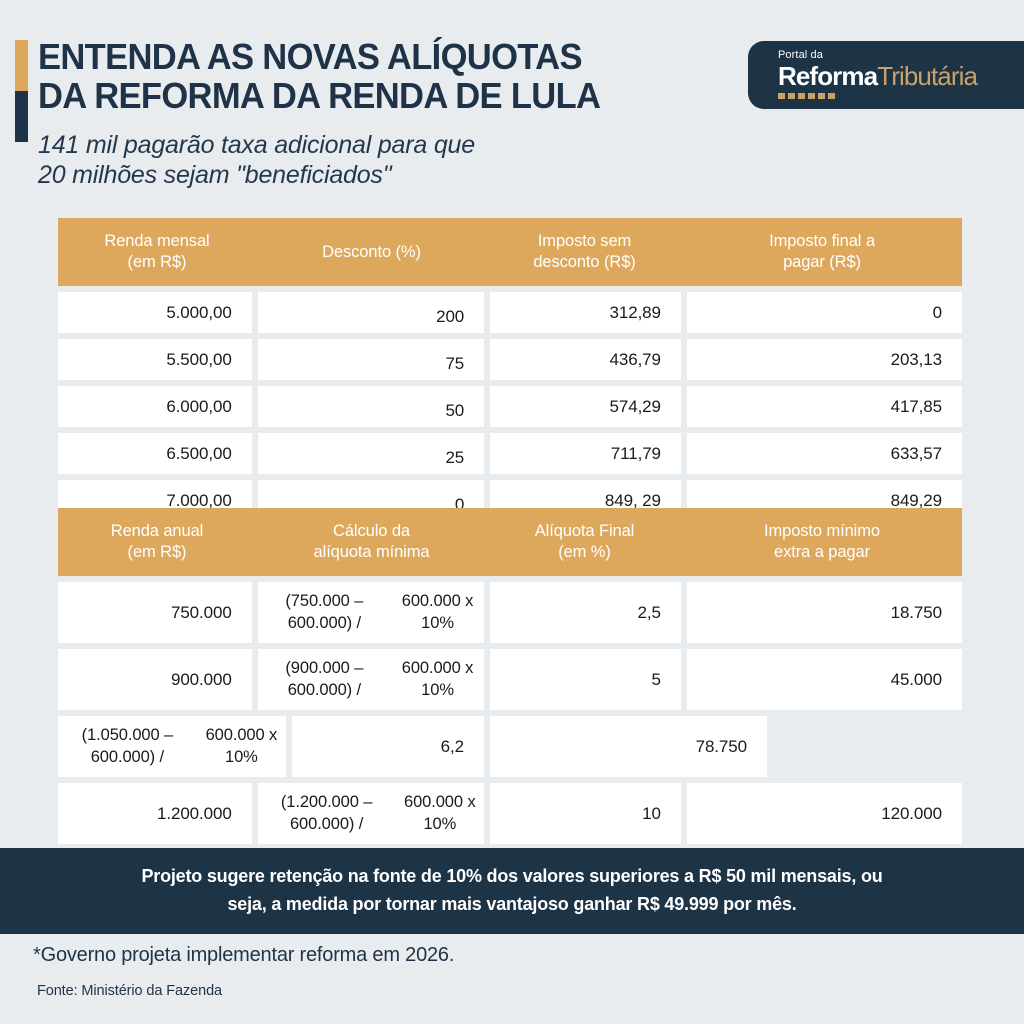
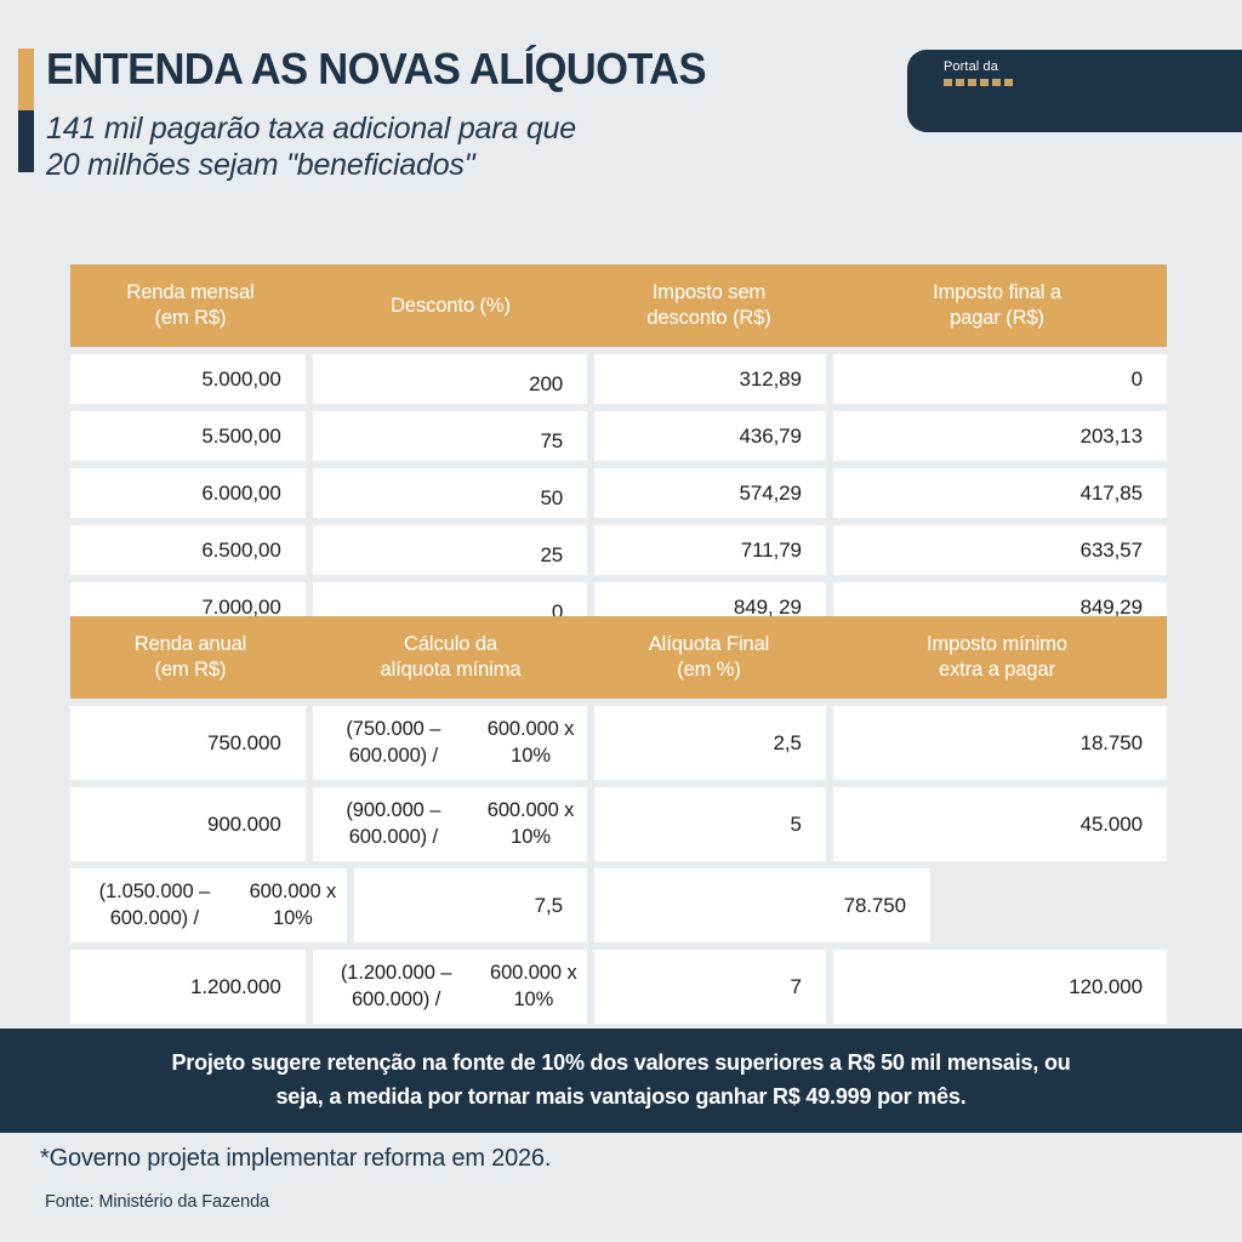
  ENTENDA AS NOVAS ALÍQUOTAS
- DA REFORMA DA RENDA DE LULA
  141 mil pagarão taxa adicional para que
  20 milhões sejam "beneficiados"
  Portal da
- ReformaTributária
  Renda mensal
  (em R$)
  Desconto (%)
  Imposto sem
  desconto (R$)
  Imposto final a
  pagar (R$)
  5.000,00
  200
  312,89
  0
  5.500,00
  75
  436,79
  203,13
  6.000,00
  50
  574,29
  417,85
  6.500,00
  25
  711,79
  633,57
  7.000,00
  0
  849, 29
  849,29
  Renda anual
  (em R$)
  Cálculo da
  alíquota mínima
  Alíquota Final
  (em %)
  Imposto mínimo
  extra a pagar
  750.000
  (750.000 – 600.000) /
  600.000 x 10%
  2,5
  18.750
  900.000
  (900.000 – 600.000) /
  600.000 x 10%
  5
  45.000
  (1.050.000 – 600.000) /
  600.000 x 10%
- 6,2
+ 7,5
  78.750
  1.200.000
  (1.200.000 – 600.000) /
  600.000 x 10%
- 10
+ 7
  120.000
  Projeto sugere retenção na fonte de 10% dos valores superiores a R$ 50 mil mensais, ou
  seja, a medida por tornar mais vantajoso ganhar R$ 49.999 por mês.
  *Governo projeta implementar reforma em 2026.
  Fonte: Ministério da Fazenda
